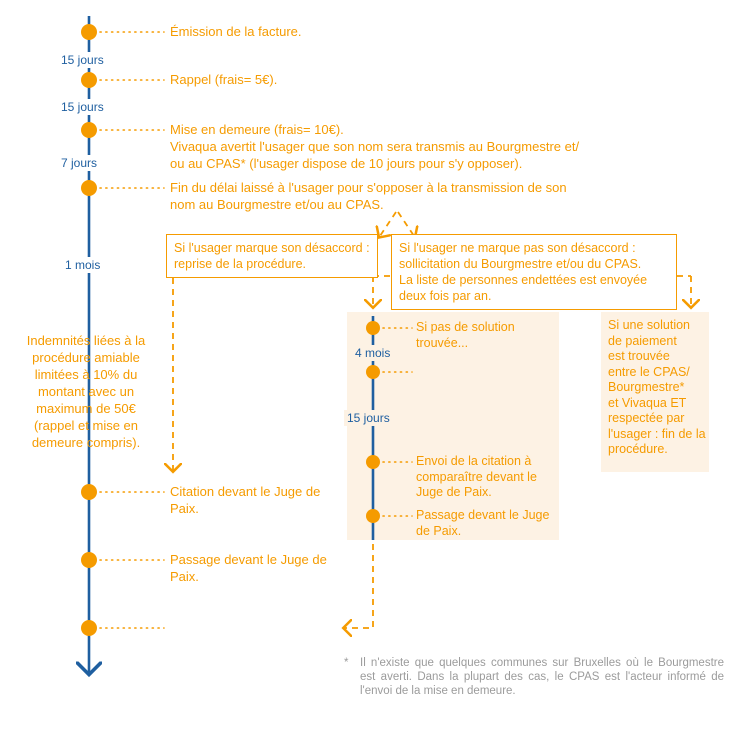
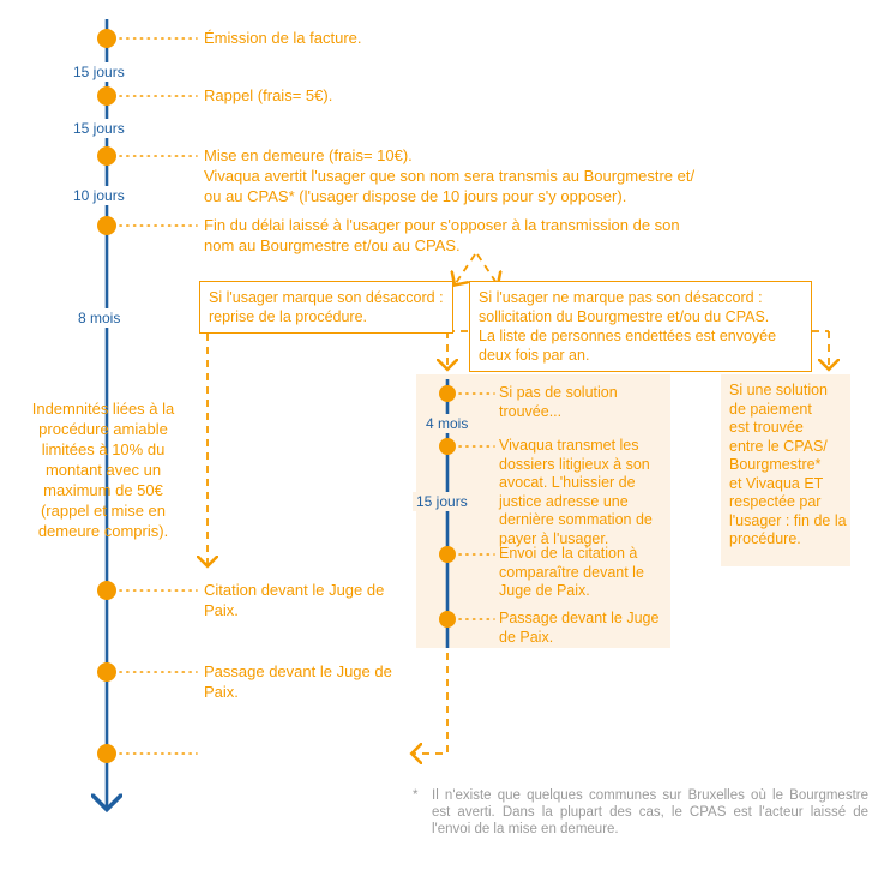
  15 jours
  15 jours
- 7 jours
+ 10 jours
- 1 mois
+ 8 mois
  4 mois
  15 jours
  Émission de la facture.
  Rappel (frais= 5€).
  Mise en demeure (frais= 10€).
  Vivaqua avertit l'usager que son nom sera transmis au Bourgmestre et/
  ou au CPAS* (l'usager dispose de 10 jours pour s'y opposer).
  Fin du délai laissé à l'usager pour s'opposer à la transmission de son
  nom au Bourgmestre et/ou au CPAS.
  Citation devant le Juge de
  Paix.
  Passage devant le Juge de
  Paix.
  Indemnités liées à la
  procédure amiable
  limitées à 10% du
  montant avec un
  maximum de 50€
  (rappel et mise en
  demeure compris).
  Si l'usager marque son désaccord :
  reprise de la procédure.
  Si l'usager ne marque pas son désaccord :
  sollicitation du Bourgmestre et/ou du CPAS.
  La liste de personnes endettées est envoyée
  deux fois par an.
  Si pas de solution
  trouvée...
+ Vivaqua transmet les
+ dossiers litigieux à son
+ avocat. L'huissier de
+ justice adresse une
+ dernière sommation de
+ payer à l'usager.
  Envoi de la citation à
  comparaître devant le
  Juge de Paix.
  Passage devant le Juge
  de Paix.
  Si une solution
  de paiement
  est trouvée
  entre le CPAS/
  Bourgmestre*
  et Vivaqua ET
  respectée par
  l'usager : fin de la
  procédure.
  *
- Il n'existe que quelques communes sur Bruxelles où le Bourgmestre est averti. Dans la plupart des cas, le CPAS est l'acteur informé de l'envoi de la mise en demeure.
+ Il n'existe que quelques communes sur Bruxelles où le Bourgmestre est averti. Dans la plupart des cas, le CPAS est l'acteur laissé de l'envoi de la mise en demeure.
